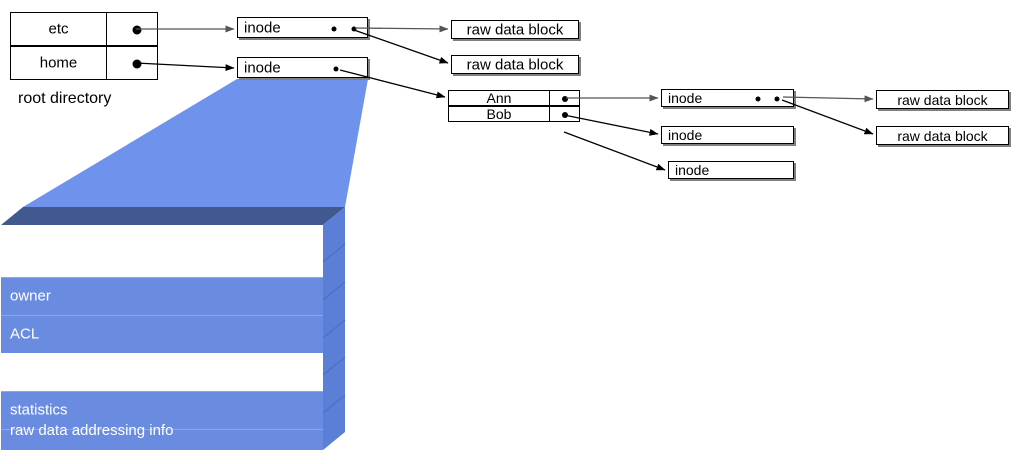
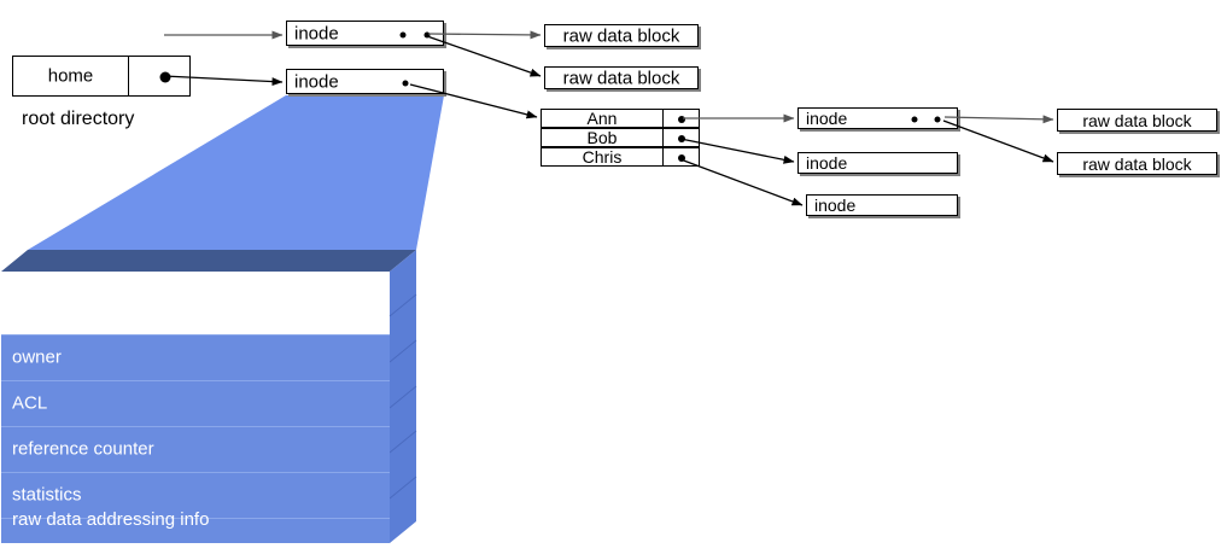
  owner
  ACL
+ reference counter
  statistics
  raw data addressing info
- etc
  home
  root directory
  inode
  inode
  raw data block
  raw data block
  Ann
  Bob
+ Chris
  inode
  inode
  inode
  raw data block
  raw data block
